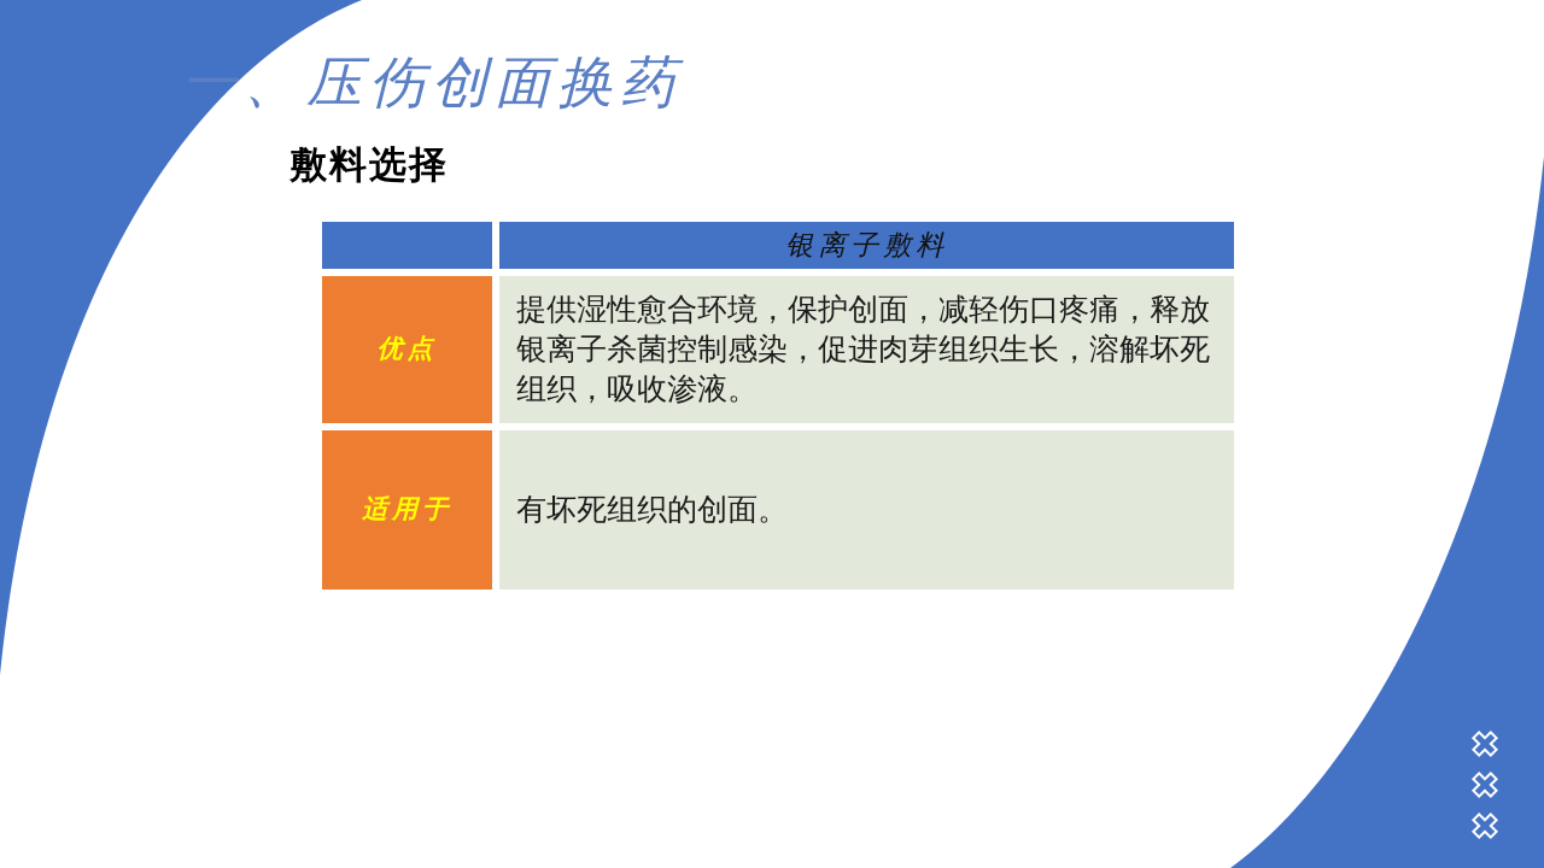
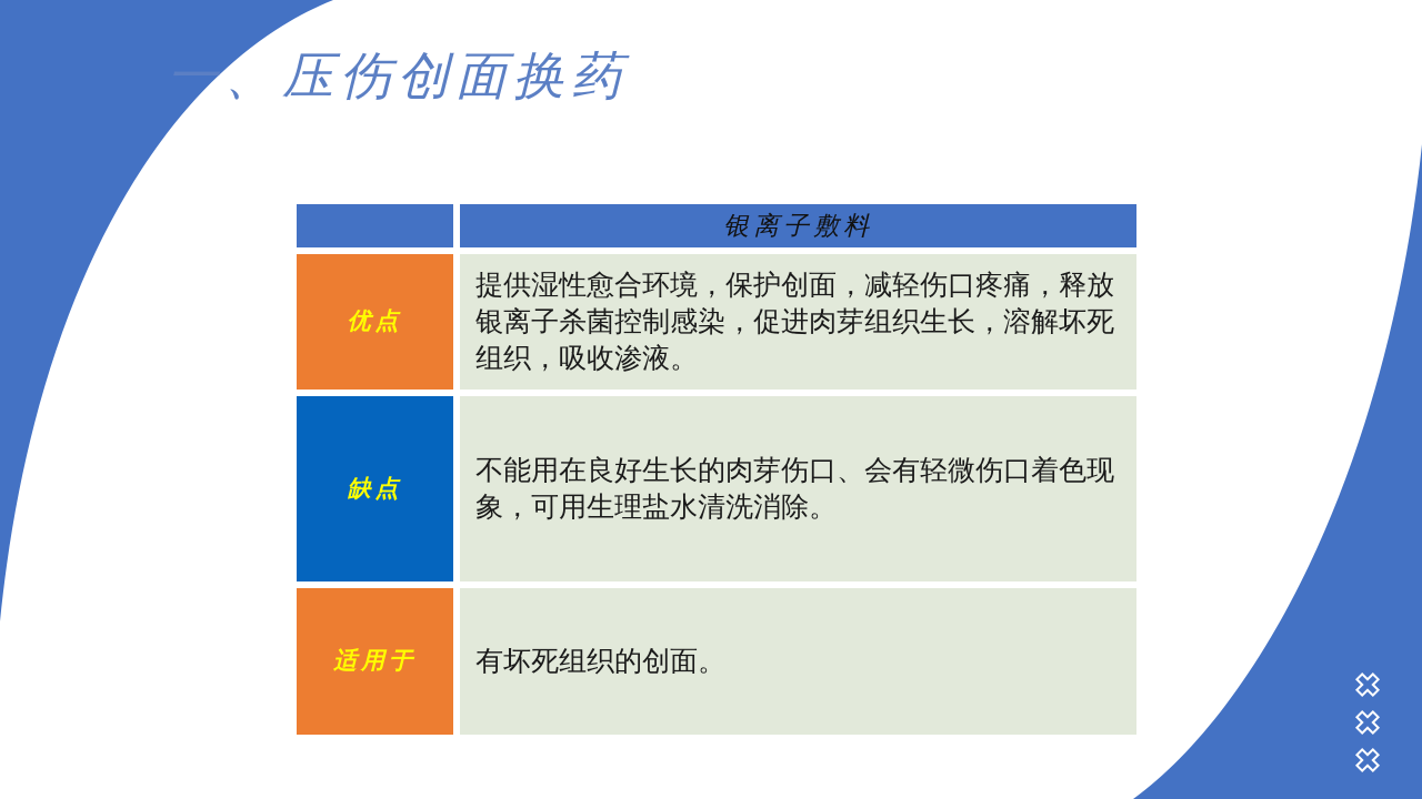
  一、压伤创面换药
- 敷料选择
  	银离子敷料
  优点	提供湿性愈合环境，保护创面，减轻伤口疼痛，释放银离子杀菌控制感染，促进肉芽组织生长，溶解坏死组织，吸收渗液。
+ 缺点	不能用在良好生长的肉芽伤口、会有轻微伤口着色现象，可用生理盐水清洗消除。
  适用于	有坏死组织的创面。
